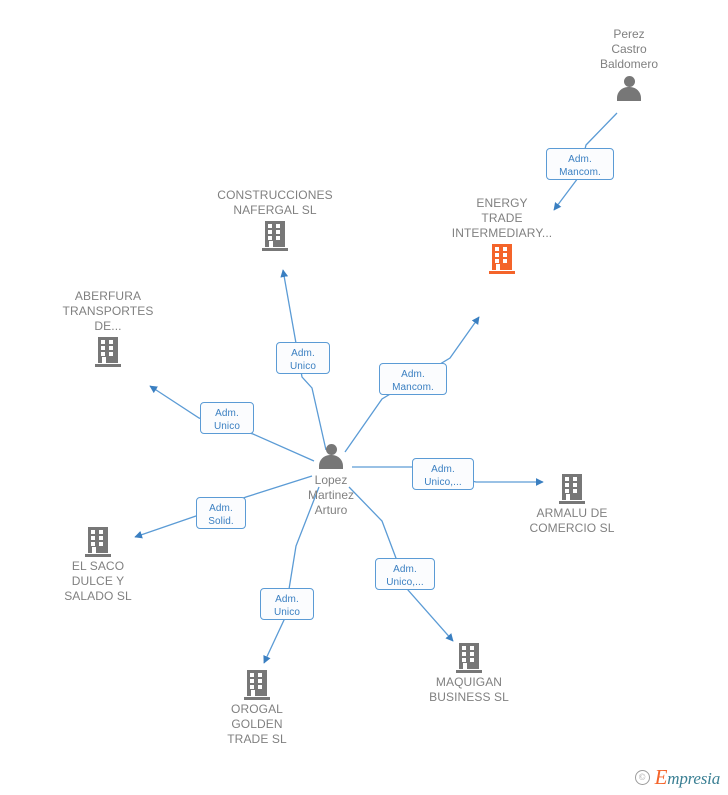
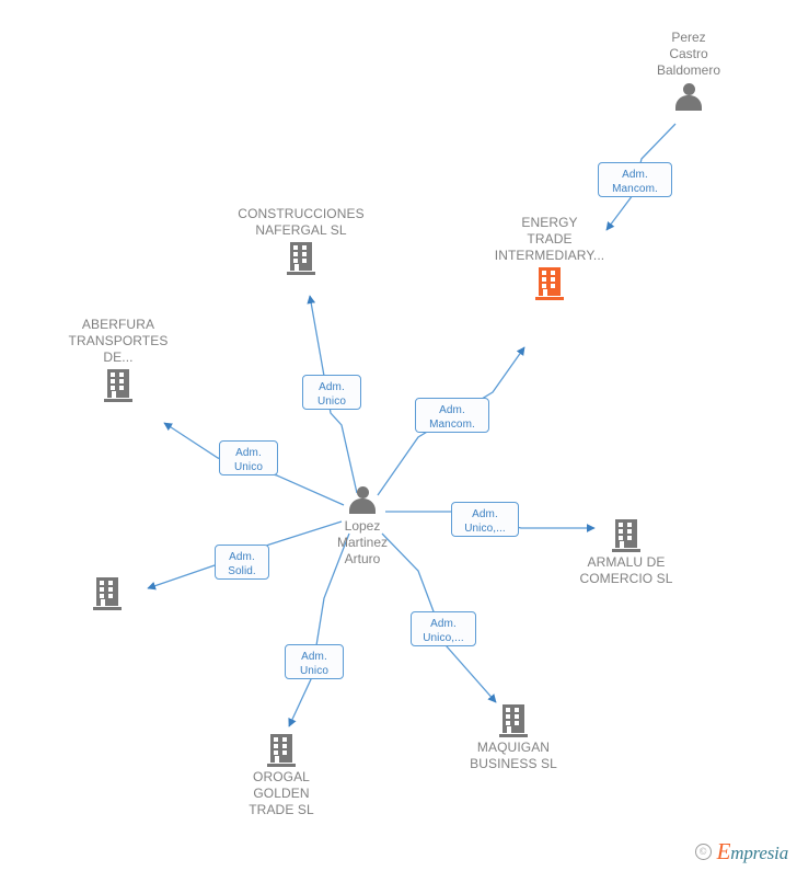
  Lopez
  Martinez
  Arturo
  Perez
  Castro
  Baldomero
  ENERGY
  TRADE
  INTERMEDIARY...
  CONSTRUCCIONES
  NAFERGAL SL
  ABERFURA
  TRANSPORTES
  DE...
- EL SACO
- DULCE Y
- SALADO SL
  OROGAL
  GOLDEN
  TRADE SL
  MAQUIGAN
  BUSINESS SL
  ARMALU DE
  COMERCIO SL
  Adm.
  Mancom.
  Adm.
  Mancom.
  Adm.
  Unico
  Adm.
  Unico
  Adm.
  Solid.
  Adm.
  Unico
  Adm.
  Unico,...
  Adm.
  Unico,...
  ©
  Empresia
